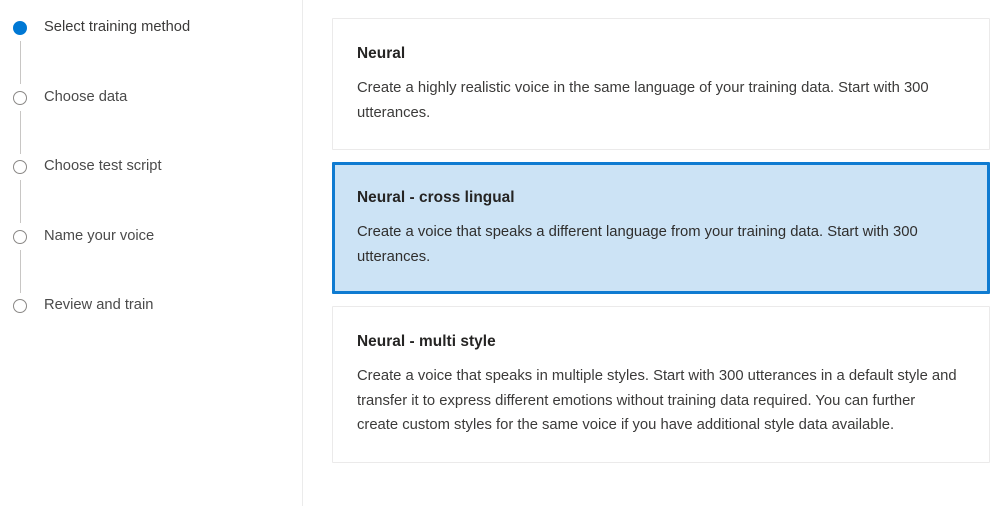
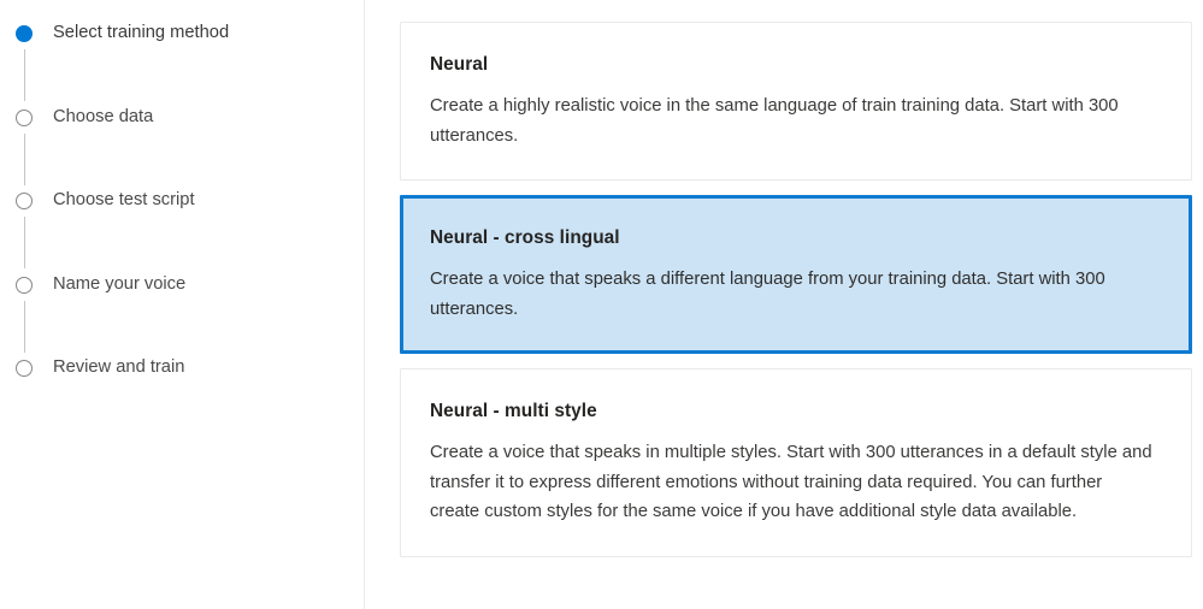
  Select training method
  Choose data
  Choose test script
  Name your voice
  Review and train
  Neural
- Create a highly realistic voice in the same language of your training data. Start with 300 utterances.
+ Create a highly realistic voice in the same language of train training data. Start with 300 utterances.
  Neural - cross lingual
  Create a voice that speaks a different language from your training data. Start with 300 utterances.
  Neural - multi style
  Create a voice that speaks in multiple styles. Start with 300 utterances in a default style and transfer it to express different emotions without training data required. You can further create custom styles for the same voice if you have additional style data available.
